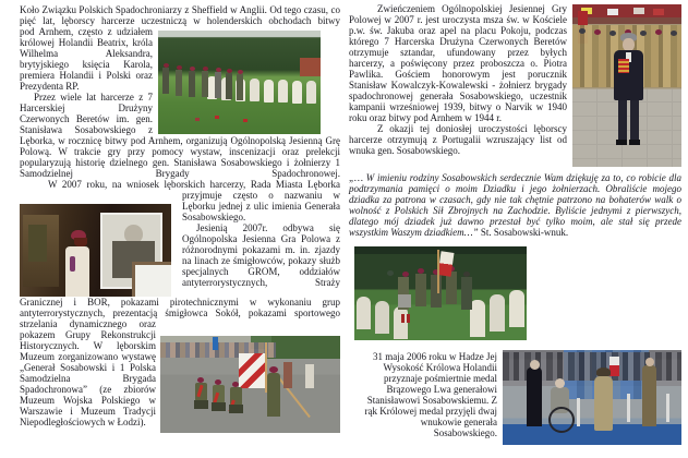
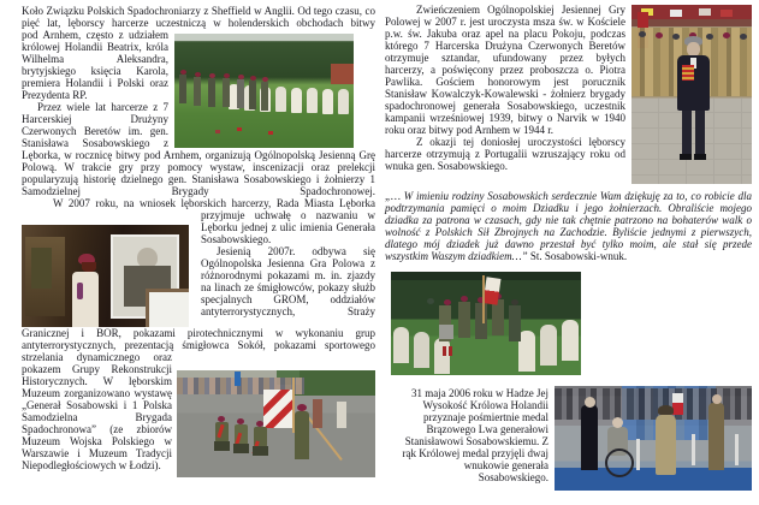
  Koło Związku Polskich Spadochroniarzy z Sheffield w Anglii. Od tego czasu, co pięć lat, lęborscy harcerze uczestniczą w holenderskich obchodach bitwy
  pod Arnhem, często z udziałem królowej Holandii Beatrix, króla Wilhelma Aleksandra, brytyjskiego księcia Karola, premiera Holandii i Polski oraz Prezydenta RP.
  Przez wiele lat harcerze z 7 Harcerskiej Drużyny Czerwonych Beretów im. gen. Stanisława Sosabowskiego z
  Lęborka, w rocznicę bitwy pod Arnhem, organizują Ogólnopolską Jesienną Grę Polową. W trakcie gry przy pomocy wystaw, inscenizacji oraz prelekcji popularyzują historię dzielnego gen. Stanisława Sosabowskiego i żołnierzy 1 Samodzielnej Brygady Spadochronowej.
  W 2007 roku, na wniosek lęborskich harcerzy, Rada Miasta Lęborka
- przyjmuje często o nazwaniu w Lęborku jednej z ulic imienia Generała Sosabowskiego.
+ przyjmuje uchwałę o nazwaniu w Lęborku jednej z ulic imienia Generała Sosabowskiego.
  Jesienią 2007r. odbywa się Ogólnopolska Jesienna Gra Polowa z różnorodnymi pokazami m. in. zjazdy na linach ze śmigłowców, pokazy służb specjalnych GROM, oddziałów antyterrorystycznych, Straży
  Granicznej i BOR, pokazami pirotechnicznymi w wykonaniu grup antyterrorystycznych, prezentacją śmigłowca Sokół, pokazami sportowego
  strzelania dynamicznego oraz pokazem Grupy Rekonstrukcji Historycznych. W lęborskim Muzeum zorganizowano wystawę „Generał Sosabowski i 1 Polska Samodzielna Brygada Spadochronowa” (ze zbiorów Muzeum Wojska Polskiego w Warszawie i Muzeum Tradycji Niepodległościowych w Łodzi).
  Zwieńczeniem Ogólnopolskiej Jesiennej Gry Polowej w 2007 r. jest uroczysta msza św. w Kościele p.w. św. Jakuba oraz apel na placu Pokoju, podczas którego 7 Harcerska Drużyna Czerwonych Beretów otrzymuje sztandar, ufundowany przez byłych harcerzy, a poświęcony przez proboszcza o. Piotra Pawlika. Gościem honorowym jest porucznik Stanisław Kowalczyk-Kowalewski - żołnierz brygady spadochronowej generała Sosabowskiego, uczestnik kampanii wrześniowej 1939, bitwy o Narvik w 1940 roku oraz bitwy pod Arnhem w 1944 r.
- Z okazji tej doniosłej uroczystości lęborscy harcerze otrzymują z Portugalii wzruszający list od wnuka gen. Sosabowskiego.
+ Z okazji tej doniosłej uroczystości lęborscy harcerze otrzymują z Portugalii wzruszający roku od wnuka gen. Sosabowskiego.
  „… W imieniu rodziny Sosabowskich serdecznie Wam dziękuję za to, co robicie dla podtrzymania pamięci o moim Dziadku i jego żołnierzach. Obraliście mojego dziadka za patrona w czasach, gdy nie tak chętnie patrzono na bohaterów walk o wolność z Polskich Sił Zbrojnych na Zachodzie. Byliście jednymi z pierwszych, dlatego mój dziadek już dawno przestał być tylko moim, ale stał się przede wszystkim Waszym dziadkiem…” St. Sosabowski-wnuk.
  31 maja 2006 roku w Hadze Jej Wysokość Królowa Holandii przyznaje pośmiertnie medal Brązowego Lwa generałowi Stanisławowi Sosabowskiemu. Z rąk Królowej medal przyjęli dwaj wnukowie generała Sosabowskiego.
